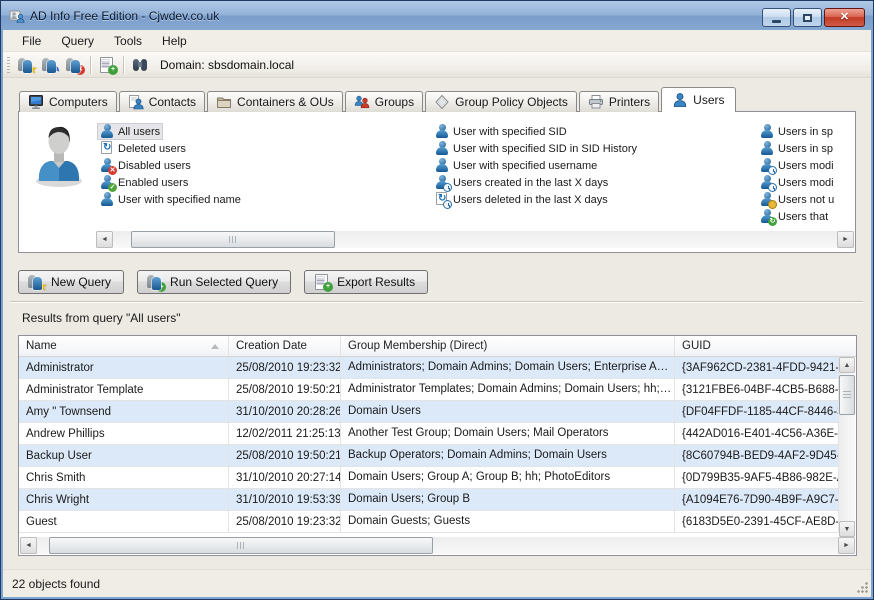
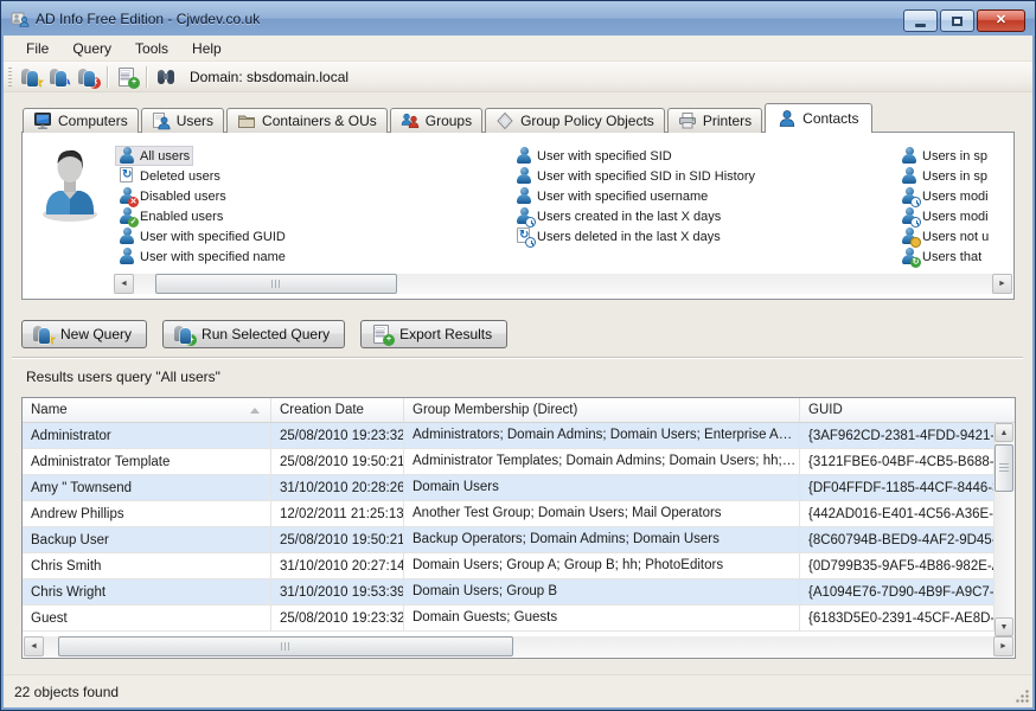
  AD Info Free Edition - Cjwdev.co.uk
  ✕
  File
  Query
  Tools
  Help
  ★
  Domain: sbsdomain.local
  Computers
- Contacts
+ Users
  Containers & OUs
  Groups
  Group Policy Objects
  Printers
- Users
+ Contacts
  All users
  Deleted users
  Disabled users
  Enabled users
+ User with specified GUID
  User with specified name
  User with specified SID
  User with specified SID in SID History
  User with specified username
  Users created in the last X days
  Users deleted in the last X days
  Users in sp
  Users in sp
  Users modi
  Users modi
  Users not u
  Users that
  ★
  New Query
  Run Selected Query
  Export Results
- Results from query "All users"
+ Results users query "All users"
  Name
  Creation Date
  Group Membership (Direct)
  GUID
  Administrator
  25/08/2010 19:23:32
  Administrators; Domain Admins; Domain Users; Enterprise Admi
  {3AF962CD-2381-4FDD-9421-
  Administrator Template
  25/08/2010 19:50:21
  Administrator Templates; Domain Admins; Domain Users; hh; M
  {3121FBE6-04BF-4CB5-B688-
  Amy " Townsend
  31/10/2010 20:28:26
  Domain Users
  {DF04FFDF-1185-44CF-8446-
  Andrew Phillips
  12/02/2011 21:25:13
  Another Test Group; Domain Users; Mail Operators
  {442AD016-E401-4C56-A36E-
  Backup User
  25/08/2010 19:50:21
  Backup Operators; Domain Admins; Domain Users
  {8C60794B-BED9-4AF2-9D45
  Chris Smith
  31/10/2010 20:27:14
  Domain Users; Group A; Group B; hh; PhotoEditors
  {0D799B35-9AF5-4B86-982E-
  Chris Wright
  31/10/2010 19:53:39
  Domain Users; Group B
  {A1094E76-7D90-4B9F-A9C7-
  Guest
  25/08/2010 19:23:32
  Domain Guests; Guests
  {6183D5E0-2391-45CF-AE8D-
  22 objects found
